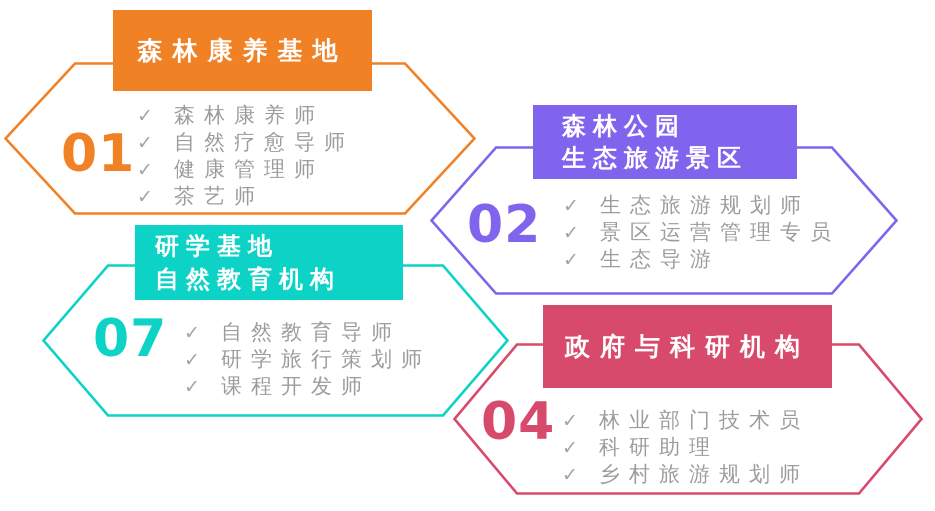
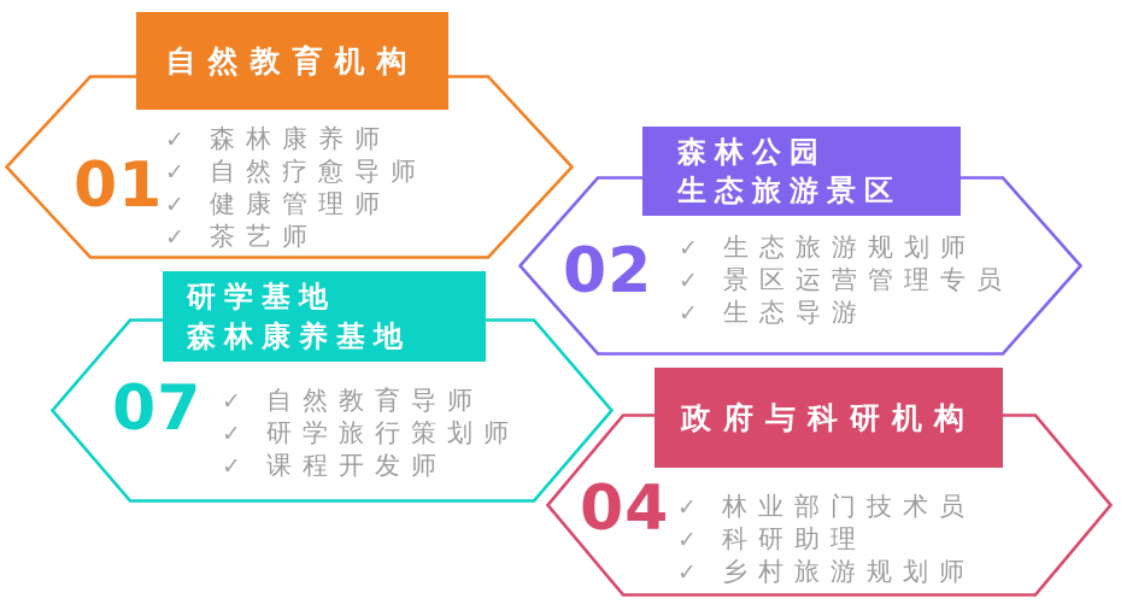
- 森林康养基地
+ 自然教育机构
  01
  ✓
  森林康养师
  ✓
  自然疗愈导师
  ✓
  健康管理师
  ✓
  茶艺师
  森林公园
  生态旅游景区
  02
  ✓
  生态旅游规划师
  ✓
  景区运营管理专员
  ✓
  生态导游
  研学基地
- 自然教育机构
+ 森林康养基地
  07
  ✓
  自然教育导师
  ✓
  研学旅行策划师
  ✓
  课程开发师
  政府与科研机构
  04
  ✓
  林业部门技术员
  ✓
  科研助理
  ✓
  乡村旅游规划师
